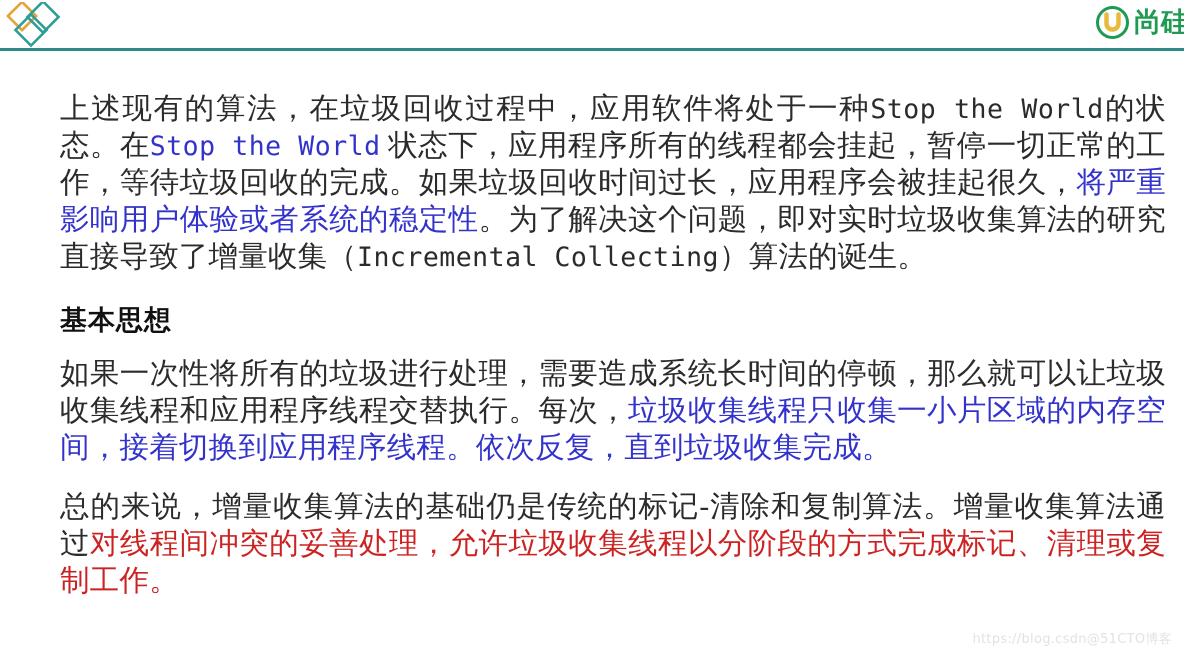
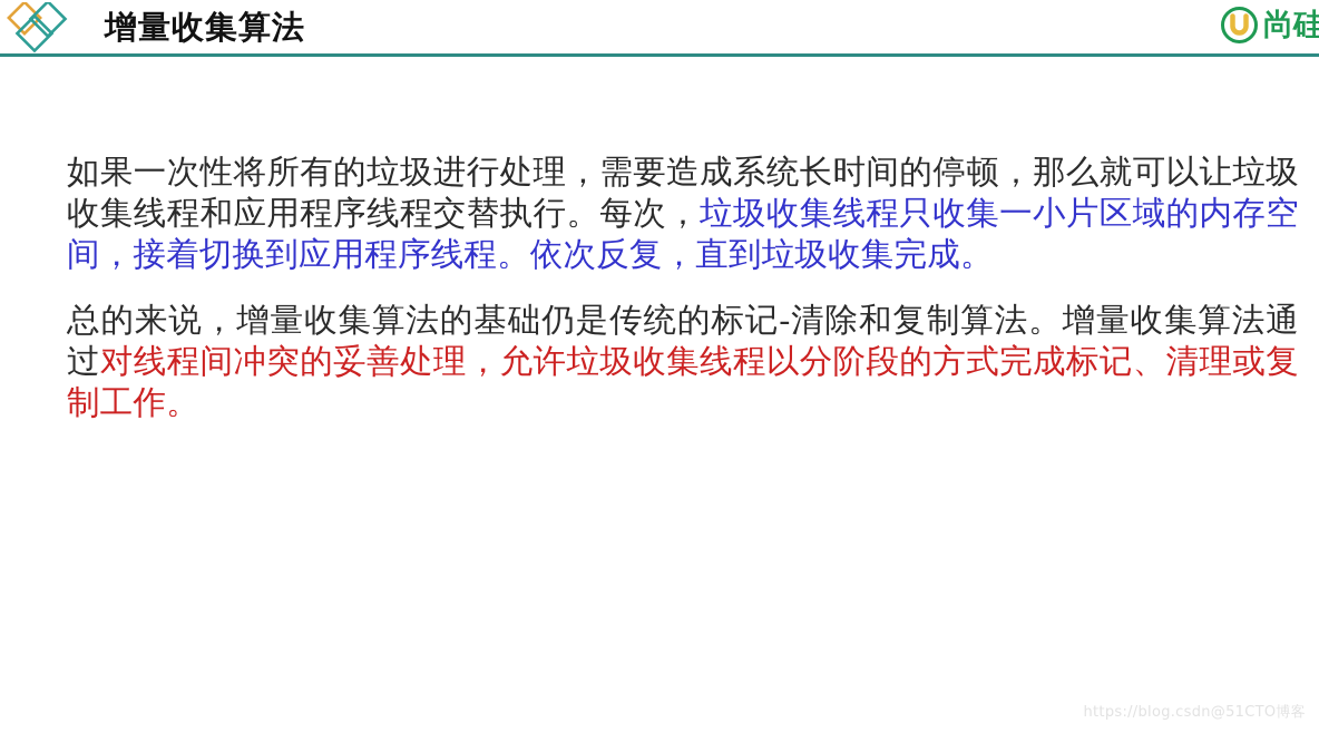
+ 增量收集算法
  尚硅
- 上述现有的算法，在垃圾回收过程中，应用软件将处于一种Stop the World的状态。在Stop the World 状态下，应用程序所有的线程都会挂起，暂停一切正常的工作，等待垃圾回收的完成。如果垃圾回收时间过长，应用程序会被挂起很久，将严重影响用户体验或者系统的稳定性。为了解决这个问题，即对实时垃圾收集算法的研究直接导致了增量收集（Incremental Collecting）算法的诞生。
- 基本思想
  如果一次性将所有的垃圾进行处理，需要造成系统长时间的停顿，那么就可以让垃圾收集线程和应用程序线程交替执行。每次，垃圾收集线程只收集一小片区域的内存空间，接着切换到应用程序线程。依次反复，直到垃圾收集完成。
  总的来说，增量收集算法的基础仍是传统的标记-清除和复制算法。增量收集算法通过对线程间冲突的妥善处理，允许垃圾收集线程以分阶段的方式完成标记、清理或复制工作。
  https://blog.csdn@51CTO博客
